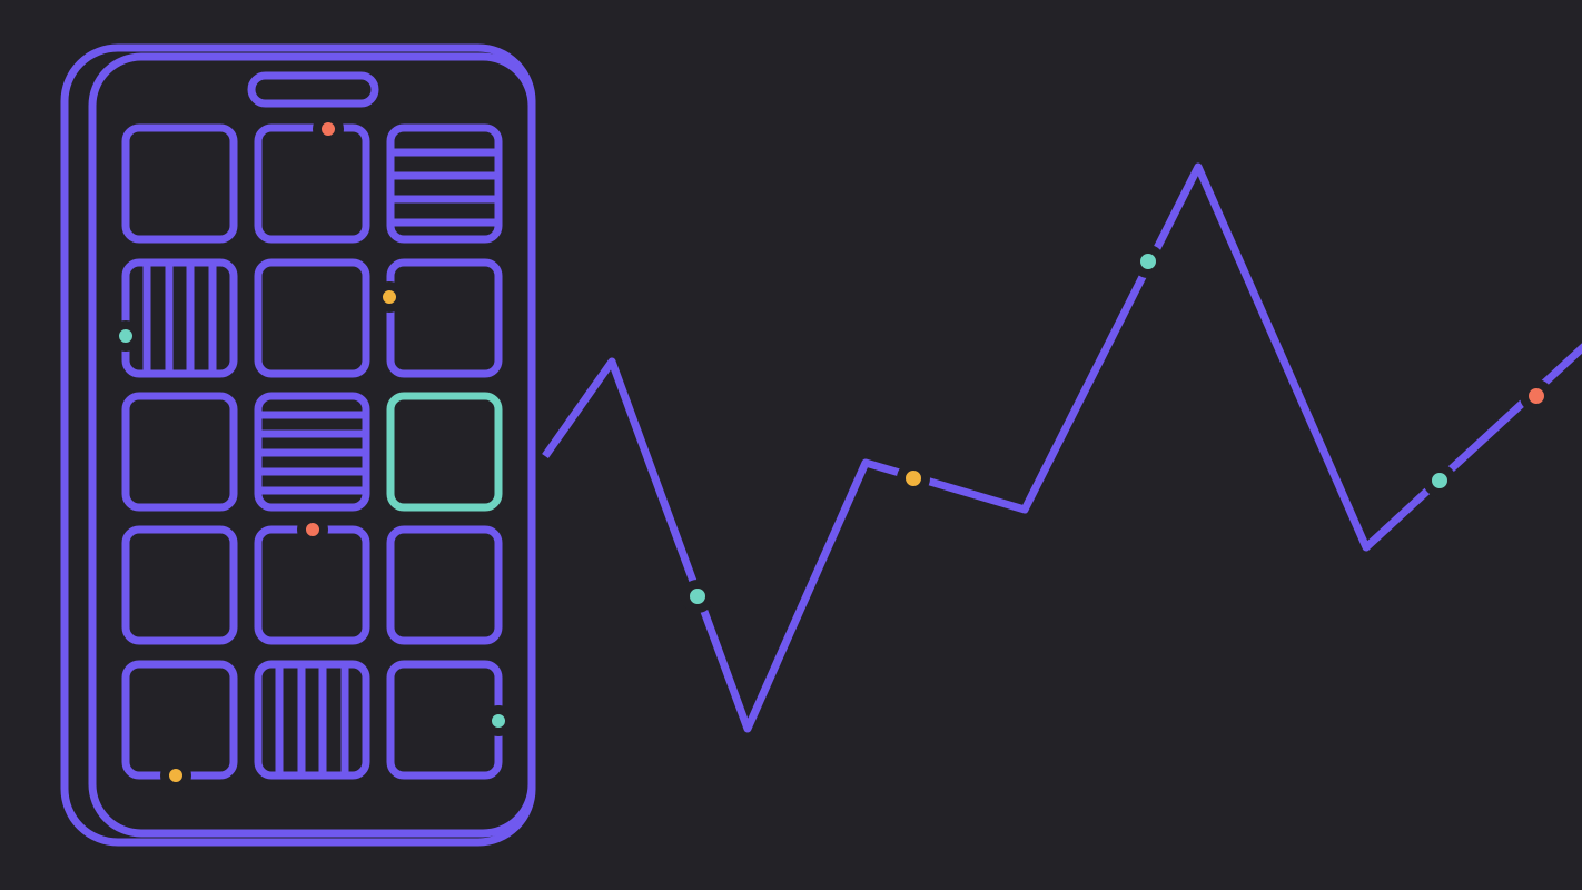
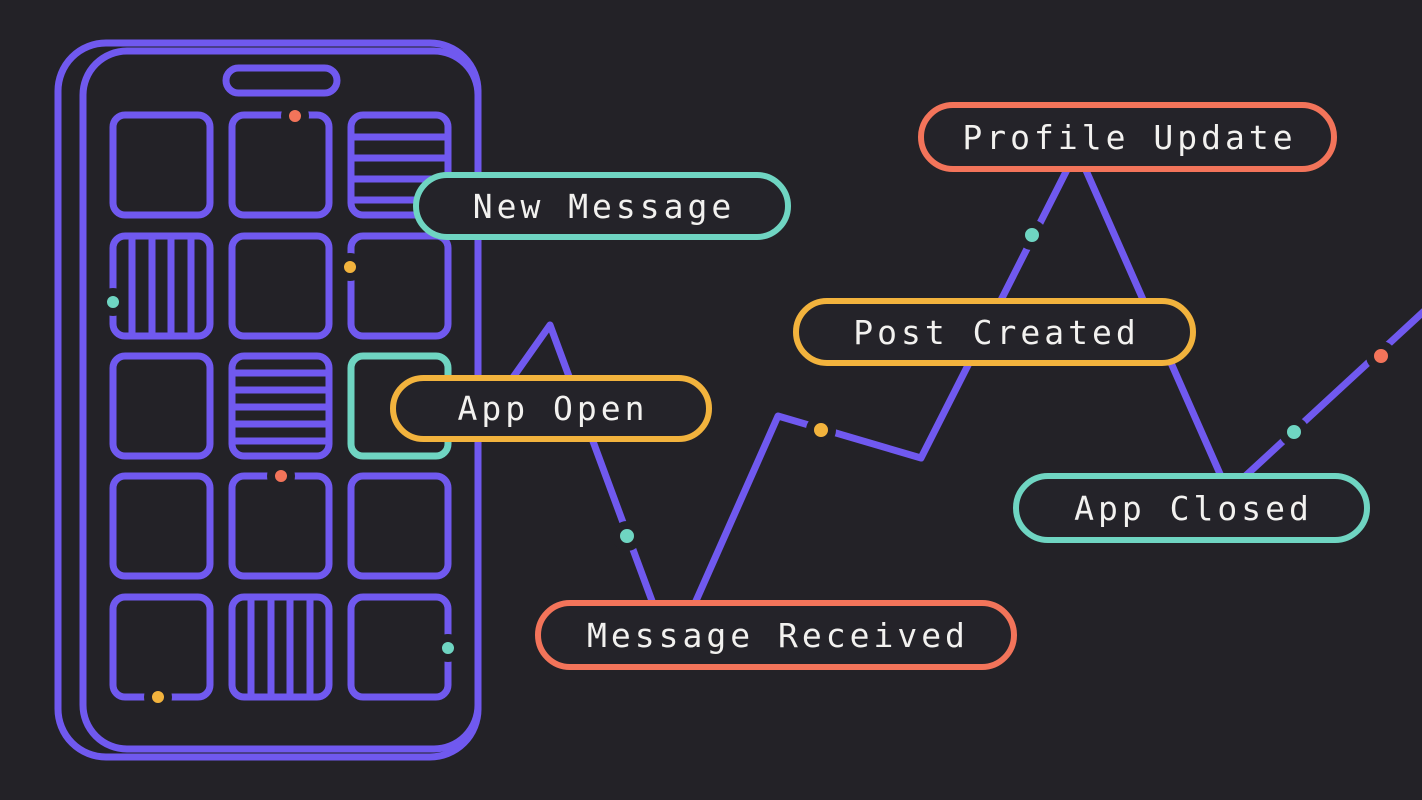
+ New Message
+ App Open
+ Profile Update
+ Post Created
+ App Closed
+ Message Received
